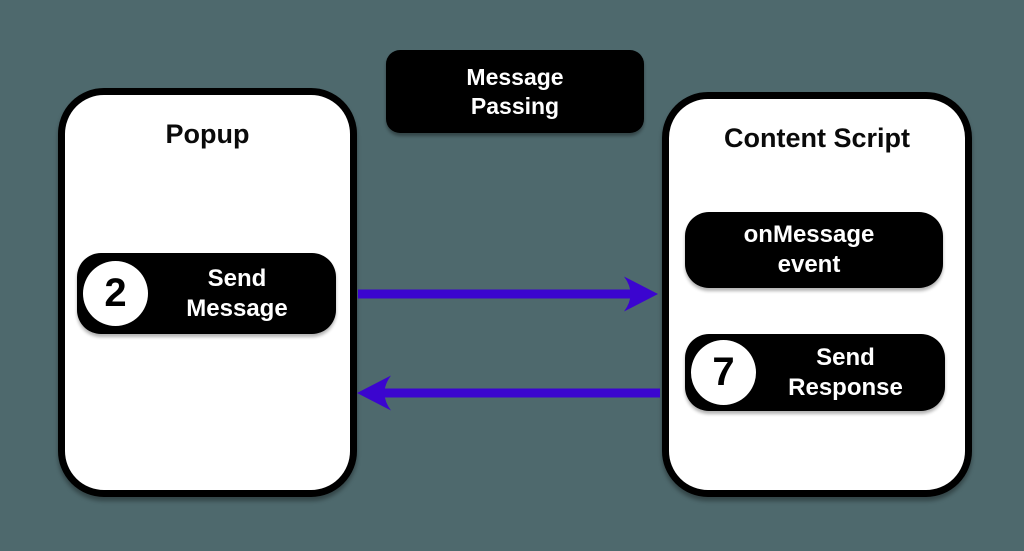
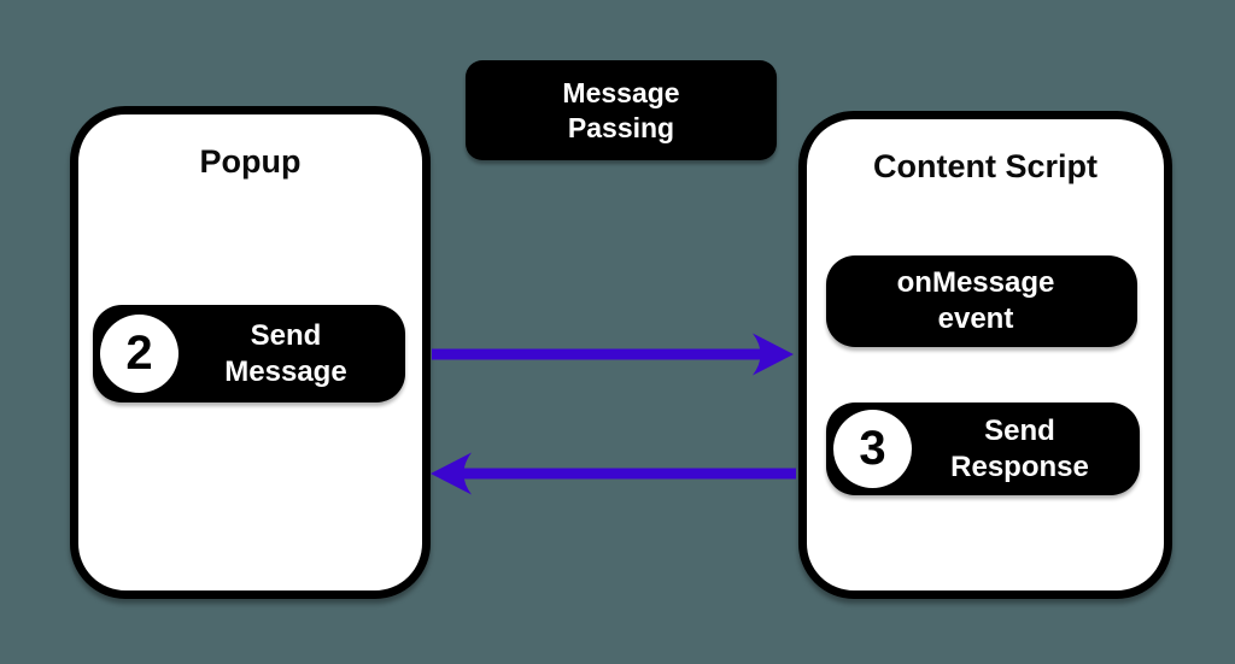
  Message
  Passing
  Popup
  Content Script
  2
  Send
  Message
  onMessage
  event
- 7
+ 3
  Send
  Response
